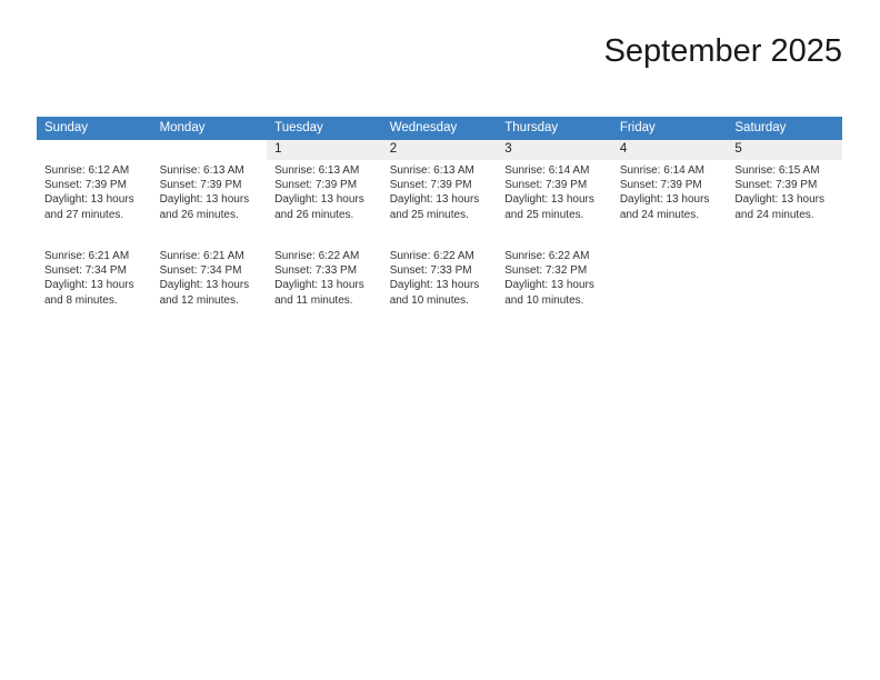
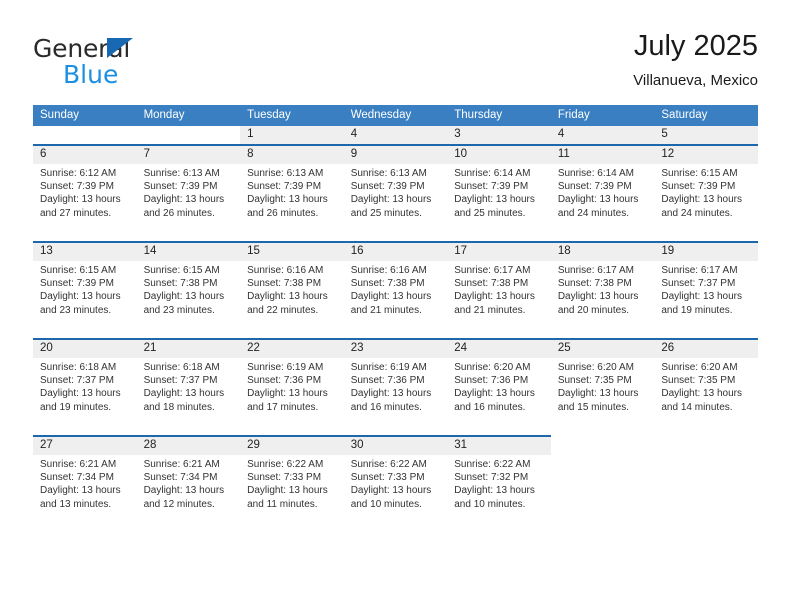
+ General
+ Blue
- September 2025
+ July 2025
+ Villanueva, Mexico
  Sunday	Monday	Tuesday	Wednesday	Thursday	Friday	Saturday
- 		1	2	3	4	5
+ 		1	4	3	4	5
+ 6	7	8	9	10	11	12
  Sunrise: 6:12 AMSunset: 7:39 PMDaylight: 13 hoursand 27 minutes.	Sunrise: 6:13 AMSunset: 7:39 PMDaylight: 13 hoursand 26 minutes.	Sunrise: 6:13 AMSunset: 7:39 PMDaylight: 13 hoursand 26 minutes.	Sunrise: 6:13 AMSunset: 7:39 PMDaylight: 13 hoursand 25 minutes.	Sunrise: 6:14 AMSunset: 7:39 PMDaylight: 13 hoursand 25 minutes.	Sunrise: 6:14 AMSunset: 7:39 PMDaylight: 13 hoursand 24 minutes.	Sunrise: 6:15 AMSunset: 7:39 PMDaylight: 13 hoursand 24 minutes.
+ 13	14	15	16	17	18	19
+ Sunrise: 6:15 AMSunset: 7:39 PMDaylight: 13 hoursand 23 minutes.	Sunrise: 6:15 AMSunset: 7:38 PMDaylight: 13 hoursand 23 minutes.	Sunrise: 6:16 AMSunset: 7:38 PMDaylight: 13 hoursand 22 minutes.	Sunrise: 6:16 AMSunset: 7:38 PMDaylight: 13 hoursand 21 minutes.	Sunrise: 6:17 AMSunset: 7:38 PMDaylight: 13 hoursand 21 minutes.	Sunrise: 6:17 AMSunset: 7:38 PMDaylight: 13 hoursand 20 minutes.	Sunrise: 6:17 AMSunset: 7:37 PMDaylight: 13 hoursand 19 minutes.
+ 20	21	22	23	24	25	26
+ Sunrise: 6:18 AMSunset: 7:37 PMDaylight: 13 hoursand 19 minutes.	Sunrise: 6:18 AMSunset: 7:37 PMDaylight: 13 hoursand 18 minutes.	Sunrise: 6:19 AMSunset: 7:36 PMDaylight: 13 hoursand 17 minutes.	Sunrise: 6:19 AMSunset: 7:36 PMDaylight: 13 hoursand 16 minutes.	Sunrise: 6:20 AMSunset: 7:36 PMDaylight: 13 hoursand 16 minutes.	Sunrise: 6:20 AMSunset: 7:35 PMDaylight: 13 hoursand 15 minutes.	Sunrise: 6:20 AMSunset: 7:35 PMDaylight: 13 hoursand 14 minutes.
+ 27	28	29	30	31
- Sunrise: 6:21 AMSunset: 7:34 PMDaylight: 13 hoursand 8 minutes.	Sunrise: 6:21 AMSunset: 7:34 PMDaylight: 13 hoursand 12 minutes.	Sunrise: 6:22 AMSunset: 7:33 PMDaylight: 13 hoursand 11 minutes.	Sunrise: 6:22 AMSunset: 7:33 PMDaylight: 13 hoursand 10 minutes.	Sunrise: 6:22 AMSunset: 7:32 PMDaylight: 13 hoursand 10 minutes.
+ Sunrise: 6:21 AMSunset: 7:34 PMDaylight: 13 hoursand 13 minutes.	Sunrise: 6:21 AMSunset: 7:34 PMDaylight: 13 hoursand 12 minutes.	Sunrise: 6:22 AMSunset: 7:33 PMDaylight: 13 hoursand 11 minutes.	Sunrise: 6:22 AMSunset: 7:33 PMDaylight: 13 hoursand 10 minutes.	Sunrise: 6:22 AMSunset: 7:32 PMDaylight: 13 hoursand 10 minutes.
